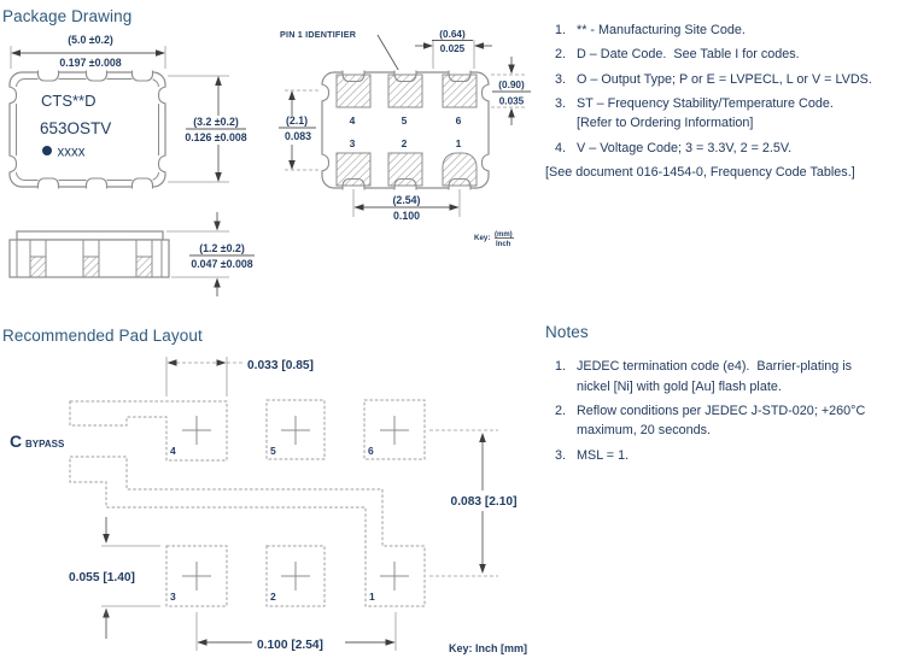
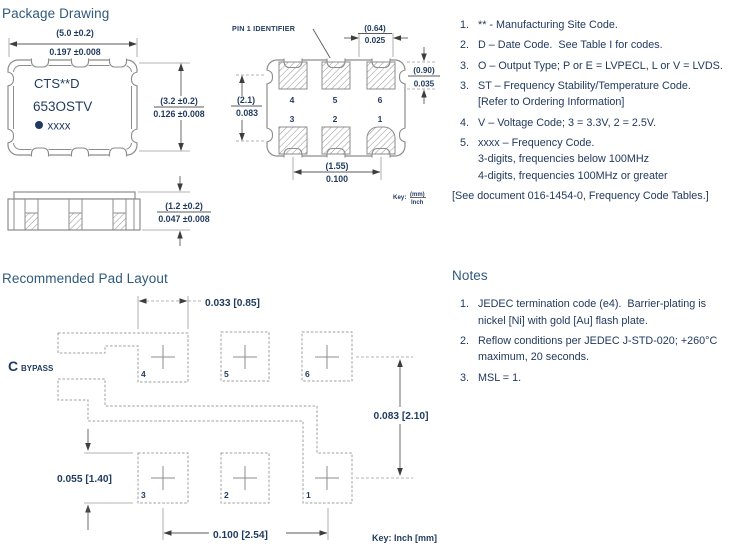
  Package Drawing
  (5.0 ±0.2)
  0.197 ±0.008
  CTS**D
  653OSTV
  xxxx
  (3.2 ±0.2)
  0.126 ±0.008
  (1.2 ±0.2)
  0.047 ±0.008
  PIN 1 IDENTIFIER
  4
  5
  6
  3
  2
  1
  (2.1)
  0.083
  (0.64)
  0.025
  (0.90)
  0.035
- (2.54)
+ (1.55)
  0.100
  1.
  ** - Manufacturing Site Code.
  2.
  D – Date Code. See Table I for codes.
  3.
  O – Output Type; P or E = LVPECL, L or V = LVDS.
  3.
  ST – Frequency Stability/Temperature Code.
  [Refer to Ordering Information]
  4.
  V – Voltage Code; 3 = 3.3V, 2 = 2.5V.
+ 5.
+ xxxx – Frequency Code.
+ 3-digits, frequencies below 100MHz
+ 4-digits, frequencies 100MHz or greater
  [See document 016-1454-0, Frequency Code Tables.]
  Recommended Pad Layout
  4
  5
  6
  3
  2
  1
  C
  BYPASS
  0.033 [0.85]
  0.083 [2.10]
  0.055 [1.40]
  0.100 [2.54]
  Key: Inch [mm]
  Notes
  1.
  JEDEC termination code (e4). Barrier-plating is
  nickel [Ni] with gold [Au] flash plate.
  2.
  Reflow conditions per JEDEC J-STD-020; +260°C
  maximum, 20 seconds.
  3.
  MSL = 1.
